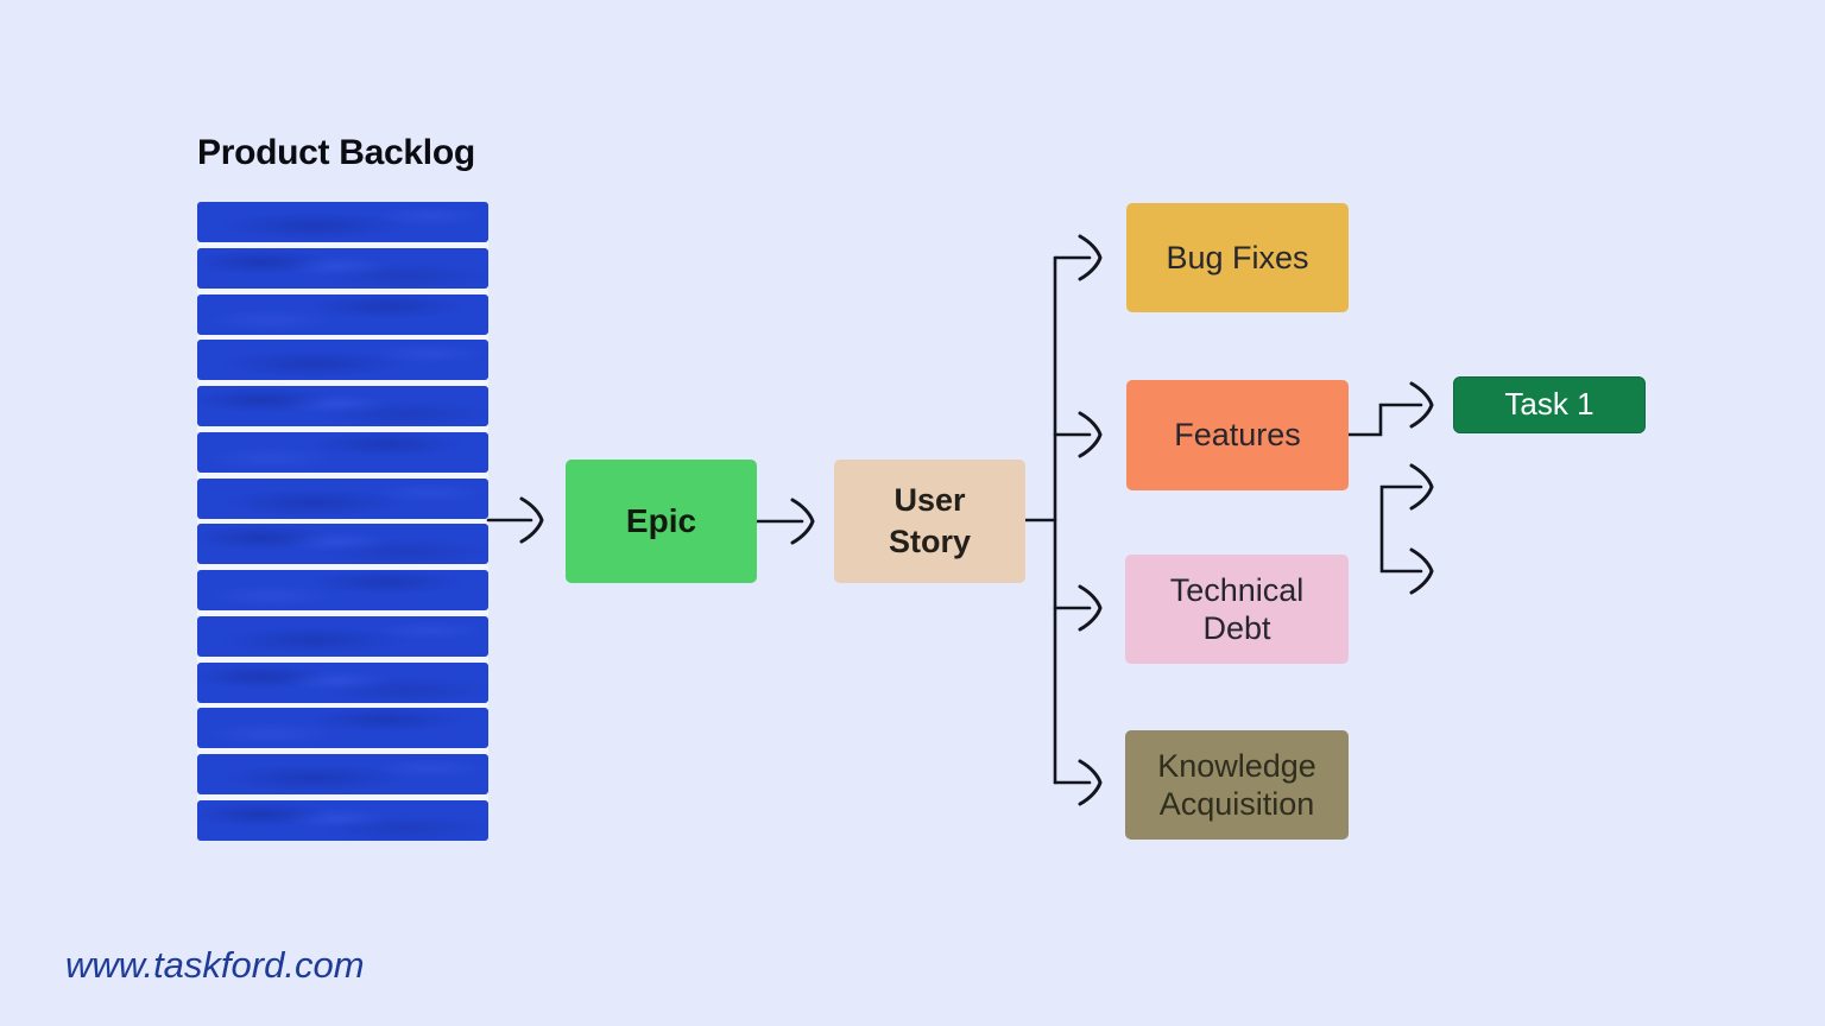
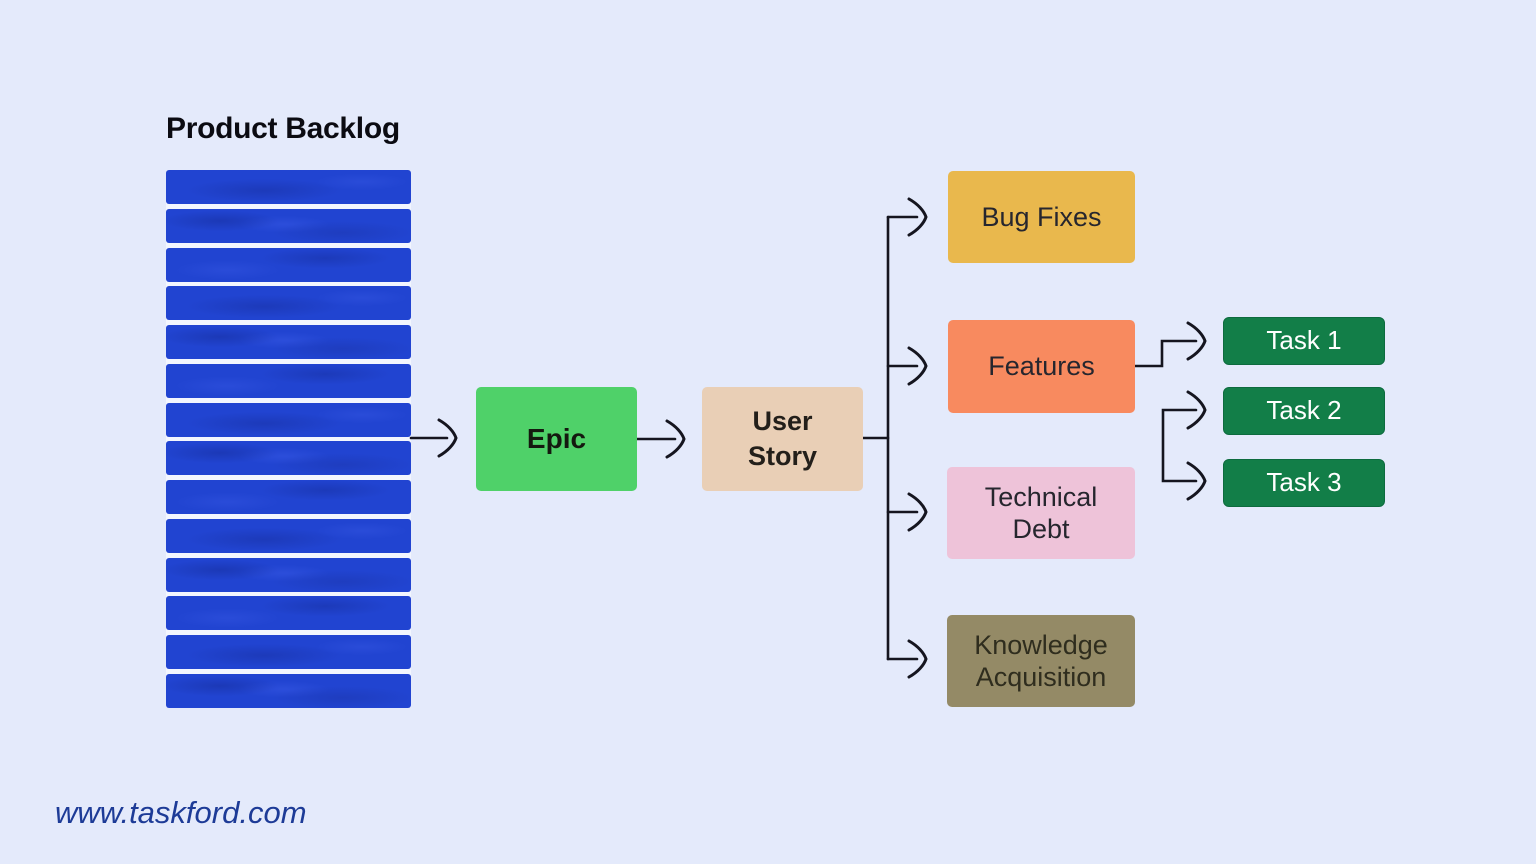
  Product Backlog
  Epic
  User
  Story
  Bug Fixes
  Features
  Technical
  Debt
  Knowledge
  Acquisition
  Task 1
+ Task 2
+ Task 3
  www.taskford.com
